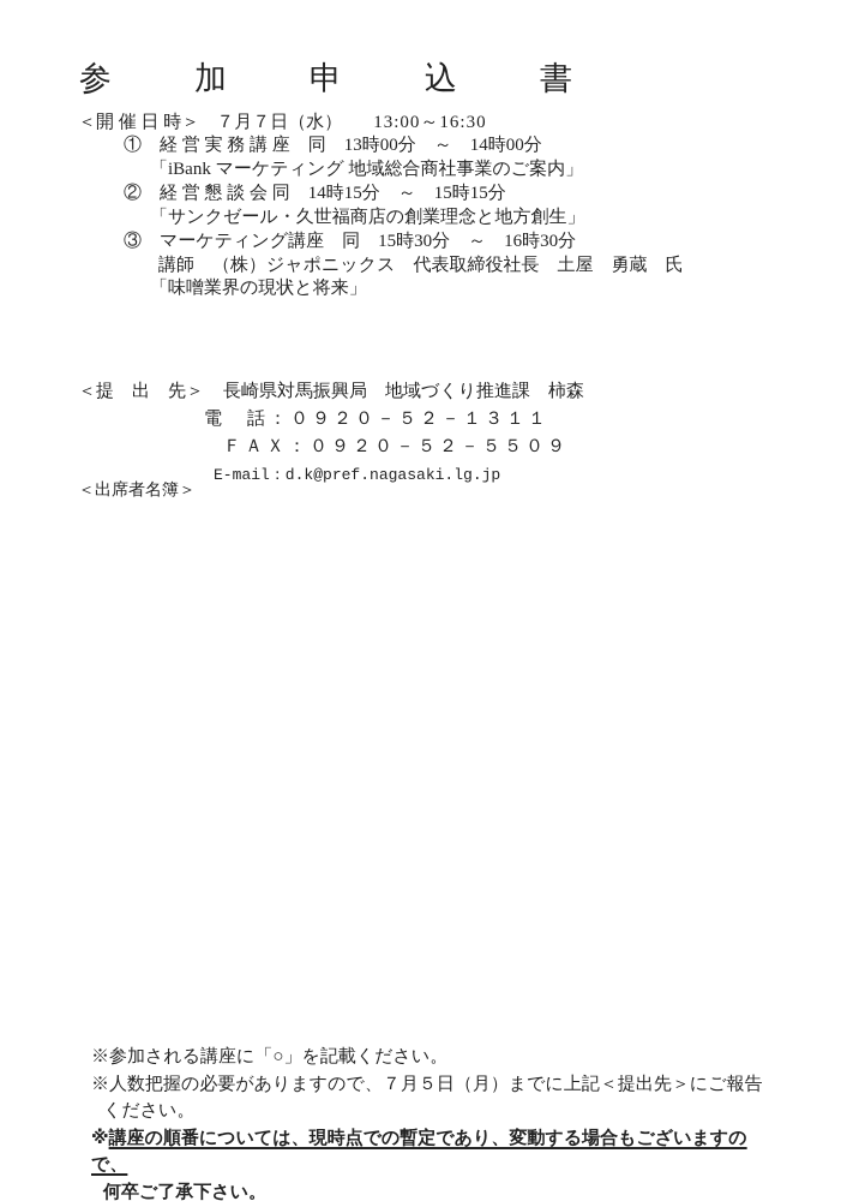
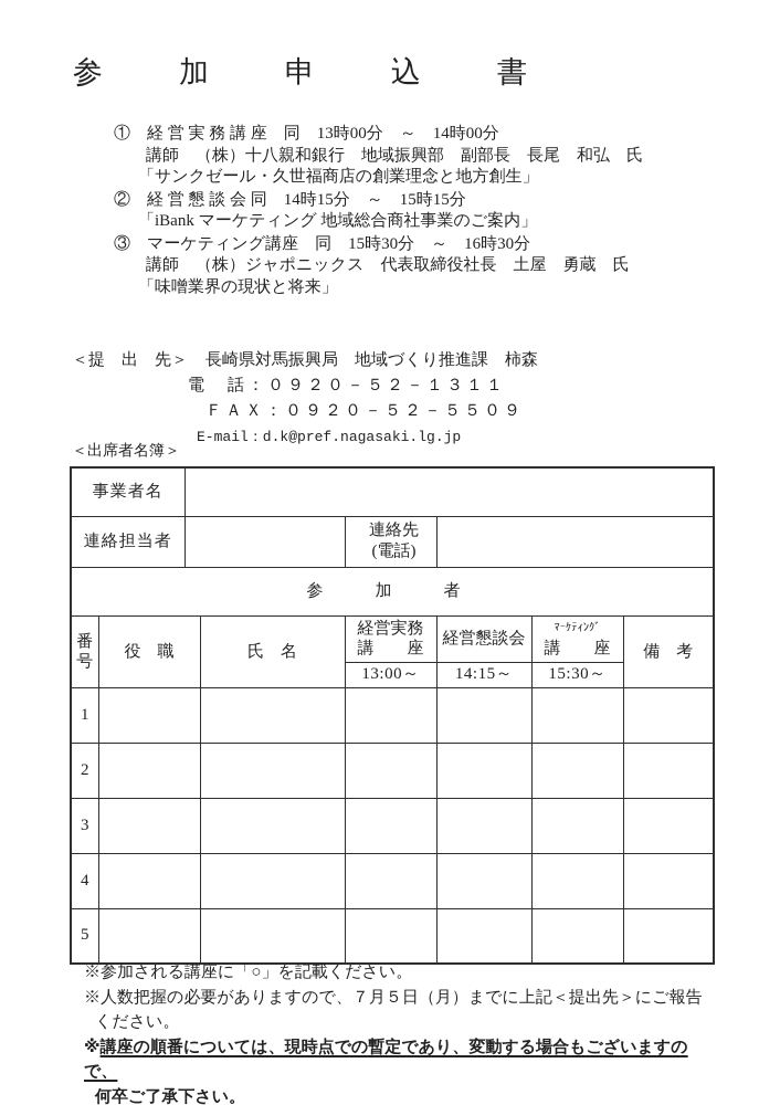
  参 加 申 込 書
- ＜開 催 日 時＞ ７月７日（水） 13:00～16:30
  ① 経 営 実 務 講 座 同 13時00分 ～ 14時00分
+ 講師 （株）十八親和銀行 地域振興部 副部長 長尾 和弘 氏
- 「iBank マーケティング 地域総合商社事業のご案内」
+ 「サンクゼール・久世福商店の創業理念と地方創生」
  ② 経 営 懇 談 会 同 14時15分 ～ 15時15分
- 「サンクゼール・久世福商店の創業理念と地方創生」
+ 「iBank マーケティング 地域総合商社事業のご案内」
  ③ マーケティング講座 同 15時30分 ～ 16時30分
  講師 （株）ジャポニックス 代表取締役社長 土屋 勇蔵 氏
  「味噌業界の現状と将来」
  ＜提 出 先＞ 長崎県対馬振興局 地域づくり推進課 柿森
  電 話：０９２０－５２－１３１１
  ＦＡＸ：０９２０－５２－５５０９
  E-mail：d.k@pref.nagasaki.lg.jp
  ＜出席者名簿＞
+ 事業者名
+ 連絡担当者		連絡先 (電話)
+ 参 加 者
+ 番 号	役 職	氏 名	経営実務 講 座	経営懇談会	ﾏｰｹﾃｨﾝｸﾞ 講 座	備 考
+ 13:00～	14:15～	15:30～
+ 1
+ 2
+ 3
+ 4
+ 5
  ※参加される講座に「○」を記載ください。
  ※人数把握の必要がありますので、７月５日（月）までに上記＜提出先＞にご報告
  ください。
  ※講座の順番については、現時点での暫定であり、変動する場合もございますので、
  何卒ご了承下さい。
